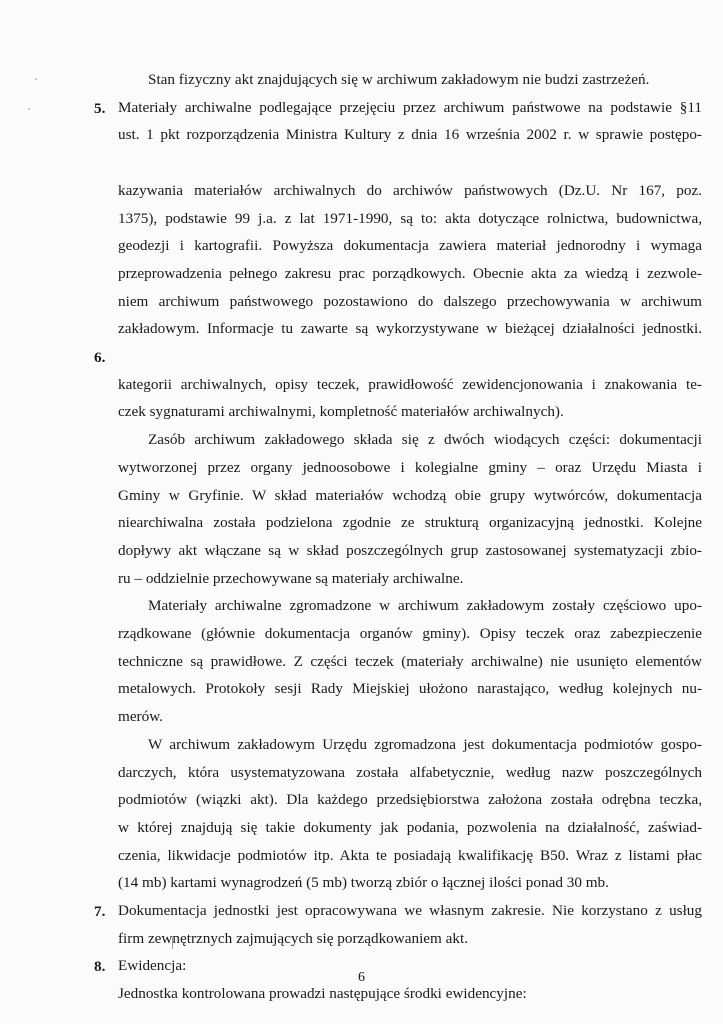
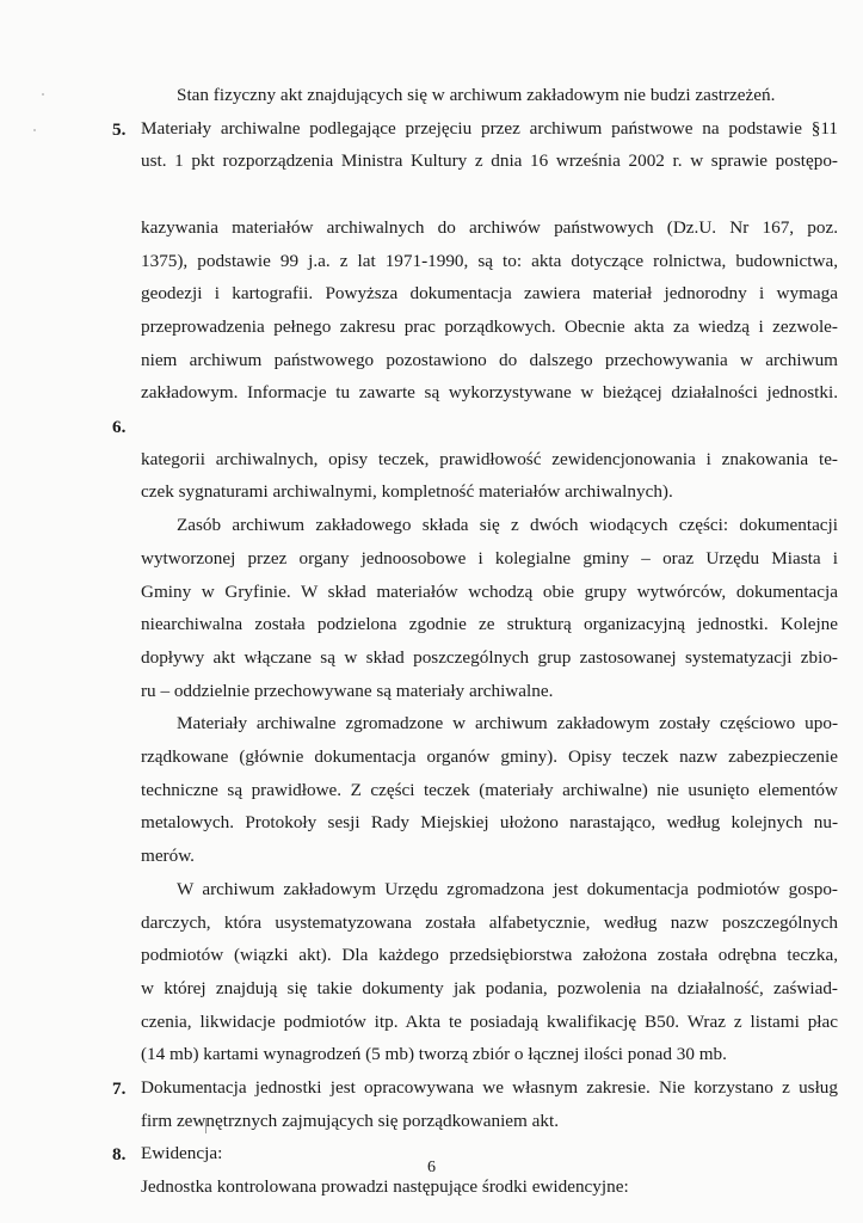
  6
  Stan fizyczny akt znajdujących się w archiwum zakładowym nie budzi zastrzeżeń.
  5.
  Materiały archiwalne podlegające przejęciu przez archiwum państwowe na podstawie §11
  ust. 1 pkt rozporządzenia Ministra Kultury z dnia 16 września 2002 r. w sprawie postępo-
  kazywania materiałów archiwalnych do archiwów państwowych (Dz.U. Nr 167, poz.
  1375), podstawie 99 j.a. z lat 1971-1990, są to: akta dotyczące rolnictwa, budownictwa,
  geodezji i kartografii. Powyższa dokumentacja zawiera materiał jednorodny i wymaga
  przeprowadzenia pełnego zakresu prac porządkowych. Obecnie akta za wiedzą i zezwole-
  niem archiwum państwowego pozostawiono do dalszego przechowywania w archiwum
  zakładowym. Informacje tu zawarte są wykorzystywane w bieżącej działalności jednostki.
  6.
  kategorii archiwalnych, opisy teczek, prawidłowość zewidencjonowania i znakowania te-
  czek sygnaturami archiwalnymi, kompletność materiałów archiwalnych).
  Zasób archiwum zakładowego składa się z dwóch wiodących części: dokumentacji
  wytworzonej przez organy jednoosobowe i kolegialne gminy – oraz Urzędu Miasta i
  Gminy w Gryfinie. W skład materiałów wchodzą obie grupy wytwórców, dokumentacja
  niearchiwalna została podzielona zgodnie ze strukturą organizacyjną jednostki. Kolejne
  dopływy akt włączane są w skład poszczególnych grup zastosowanej systematyzacji zbio-
  ru – oddzielnie przechowywane są materiały archiwalne.
  Materiały archiwalne zgromadzone w archiwum zakładowym zostały częściowo upo-
- rządkowane (głównie dokumentacja organów gminy). Opisy teczek oraz zabezpieczenie
+ rządkowane (głównie dokumentacja organów gminy). Opisy teczek nazw zabezpieczenie
  techniczne są prawidłowe. Z części teczek (materiały archiwalne) nie usunięto elementów
  metalowych. Protokoły sesji Rady Miejskiej ułożono narastająco, według kolejnych nu-
  merów.
  W archiwum zakładowym Urzędu zgromadzona jest dokumentacja podmiotów gospo-
  darczych, która usystematyzowana została alfabetycznie, według nazw poszczególnych
  podmiotów (wiązki akt). Dla każdego przedsiębiorstwa założona została odrębna teczka,
  w której znajdują się takie dokumenty jak podania, pozwolenia na działalność, zaświad-
  czenia, likwidacje podmiotów itp. Akta te posiadają kwalifikację B50. Wraz z listami płac
  (14 mb) kartami wynagrodzeń (5 mb) tworzą zbiór o łącznej ilości ponad 30 mb.
  7.
  Dokumentacja jednostki jest opracowywana we własnym zakresie. Nie korzystano z usług
  firm zewnętrznych zajmujących się porządkowaniem akt.
  8.
  Ewidencja:
  Jednostka kontrolowana prowadzi następujące środki ewidencyjne:
